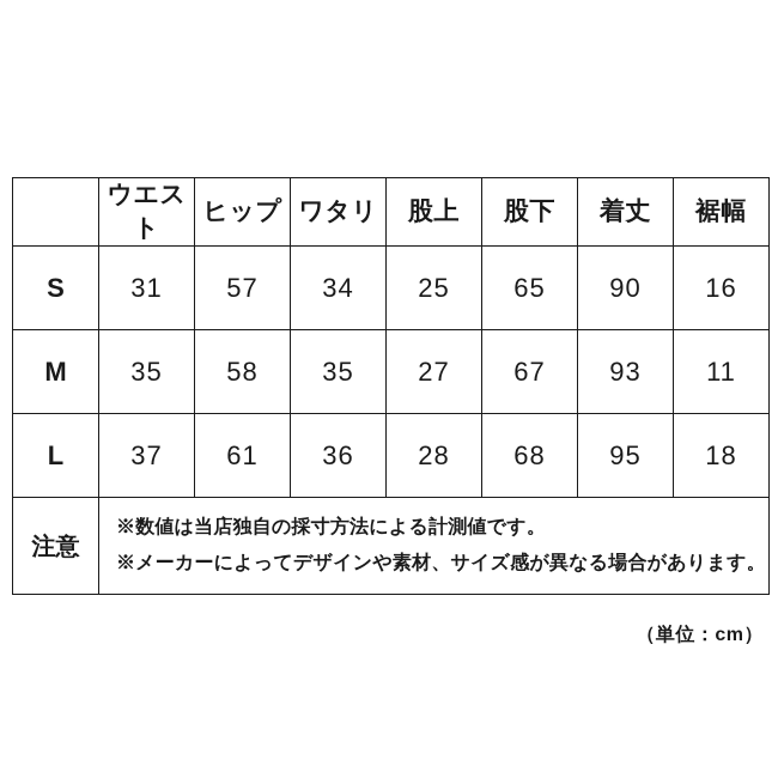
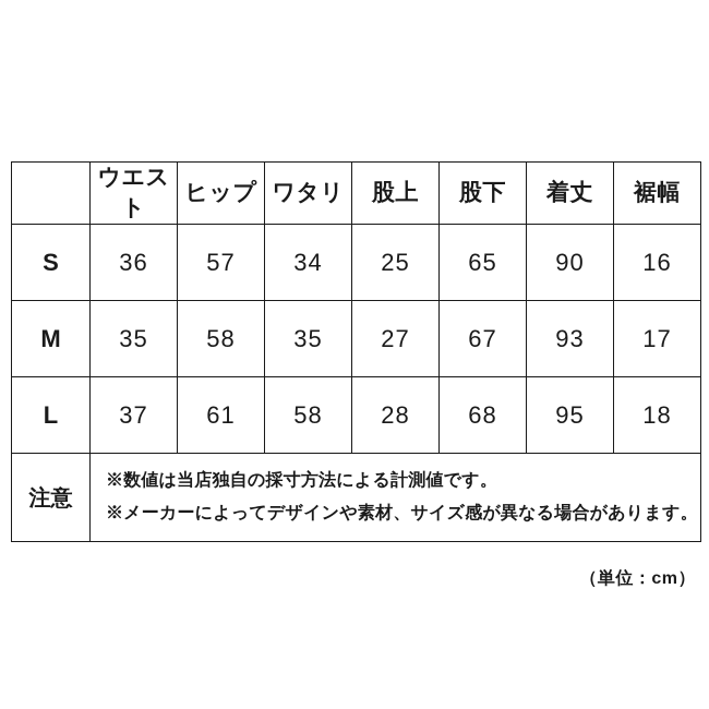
  	ウエスト	ヒップ	ワタリ	股上	股下	着丈	裾幅
- S	31	57	34	25	65	90	16
+ S	36	57	34	25	65	90	16
- M	35	58	35	27	67	93	11
+ M	35	58	35	27	67	93	17
- L	37	61	36	28	68	95	18
+ L	37	61	58	28	68	95	18
  注意	※数値は当店独自の採寸方法による計測値です。 ※メーカーによってデザインや素材、サイズ感が異なる場合があります。
  （単位：cm）
